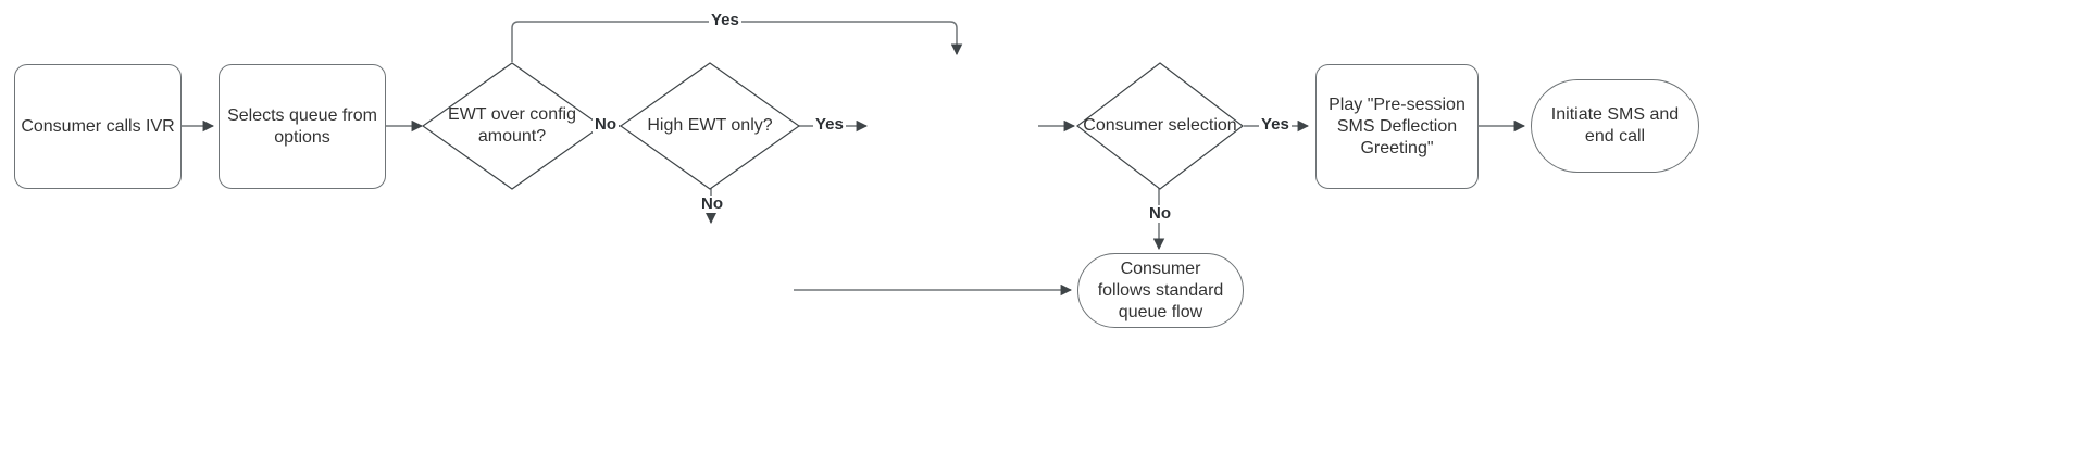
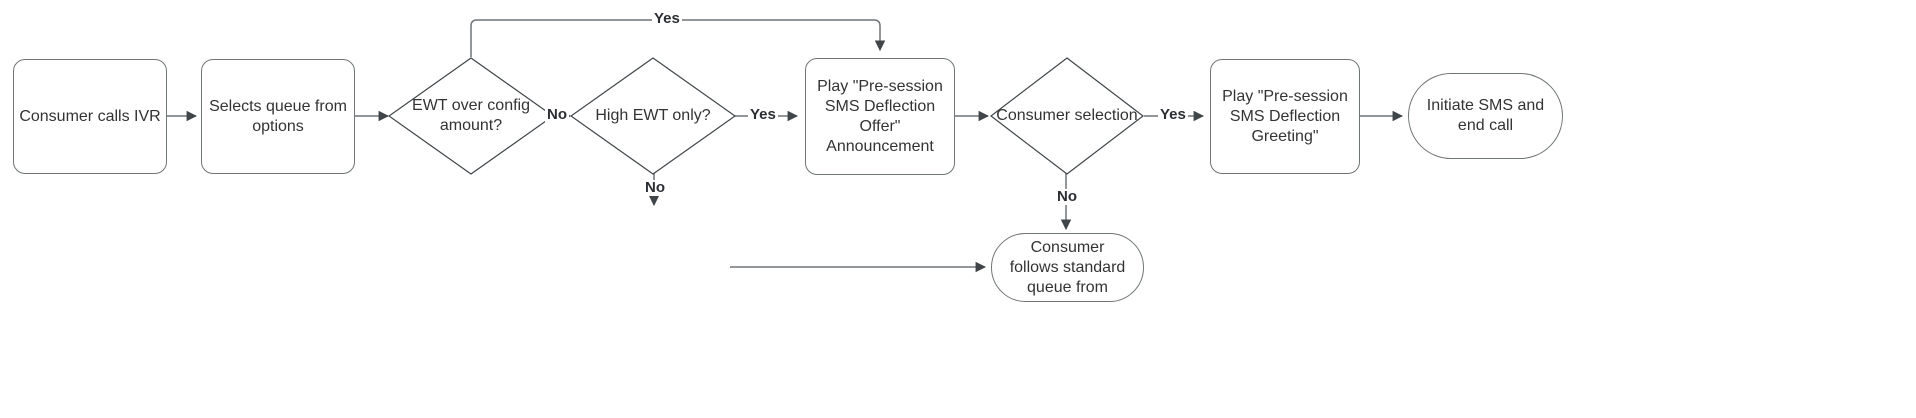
  Consumer calls IVR
  Selects queue from options
  EWT over config amount?
  High EWT only?
+ Play "Pre-session SMS Deflection Offer" Announcement
  Consumer selection
  Play "Pre-session SMS Deflection Greeting"
  Initiate SMS and end call
- Consumer follows standard queue flow
+ Consumer follows standard queue from
  Yes
  No
  Yes
  No
  Yes
  No
